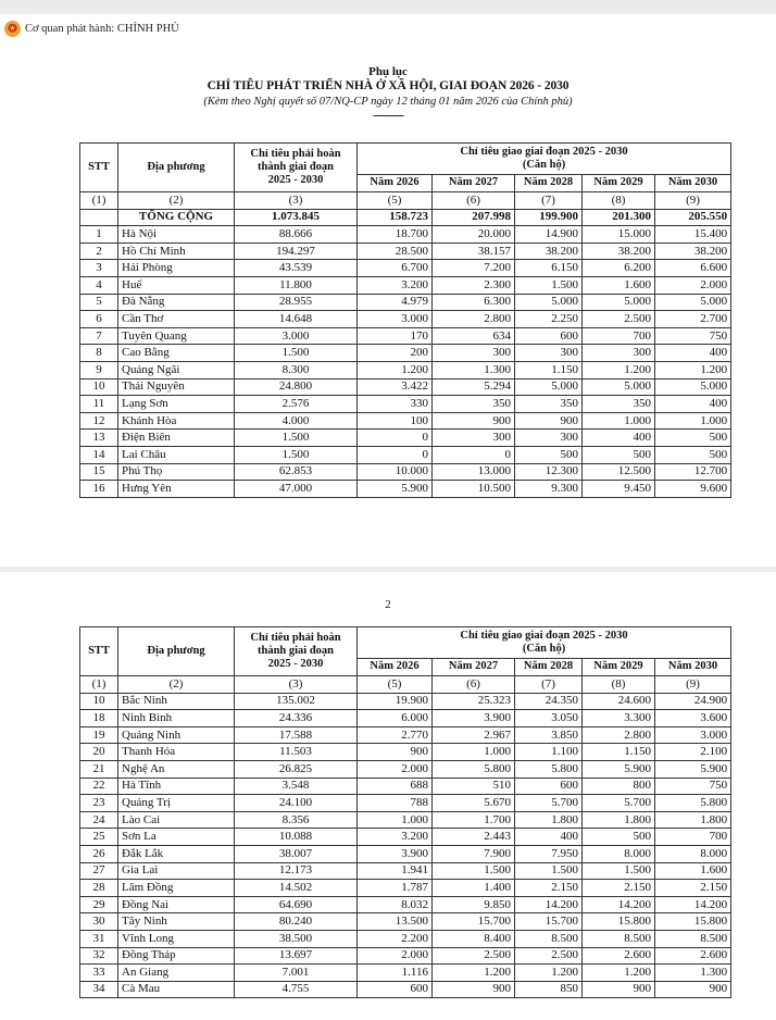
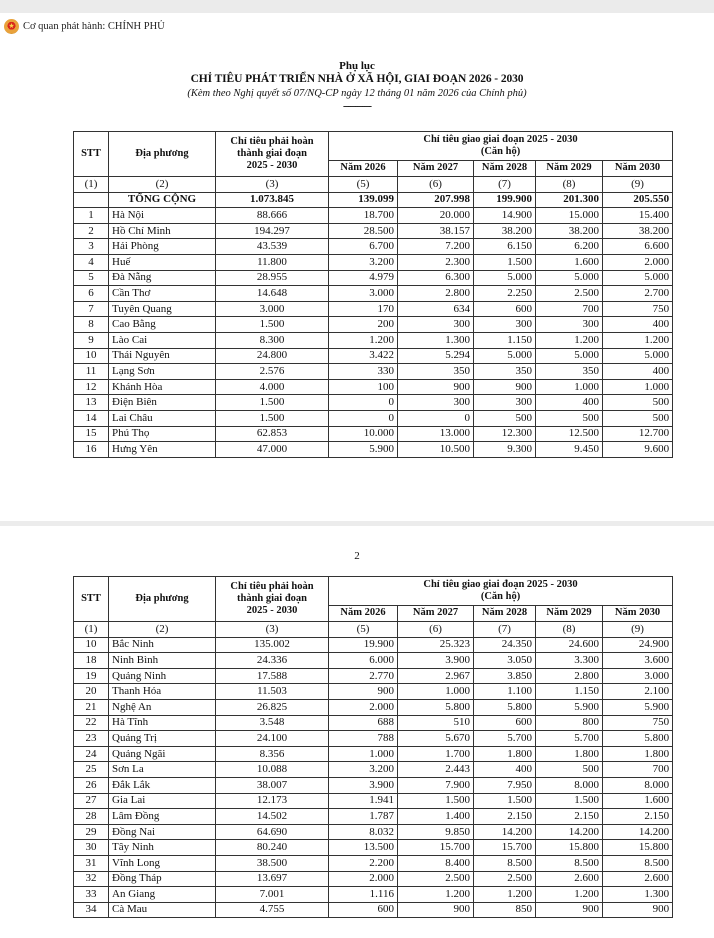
  Cơ quan phát hành: CHÍNH PHỦ
  Phụ lục
  CHỈ TIÊU PHÁT TRIỂN NHÀ Ở XÃ HỘI, GIAI ĐOẠN 2026 - 2030
  (Kèm theo Nghị quyết số 07/NQ-CP ngày 12 tháng 01 năm 2026 của Chính phủ)
  ------------
  STT	Địa phương	Chỉ tiêu phải hoàn thành giai đoạn 2025 - 2030	Chỉ tiêu giao giai đoạn 2025 - 2030 (Căn hộ)
  Năm 2026	Năm 2027	Năm 2028	Năm 2029	Năm 2030
  (1)	(2)	(3)	(5)	(6)	(7)	(8)	(9)
- 	TỔNG CỘNG	1.073.845	158.723	207.998	199.900	201.300	205.550
+ 	TỔNG CỘNG	1.073.845	139.099	207.998	199.900	201.300	205.550
  1	Hà Nội	88.666	18.700	20.000	14.900	15.000	15.400
  2	Hồ Chí Minh	194.297	28.500	38.157	38.200	38.200	38.200
  3	Hải Phòng	43.539	6.700	7.200	6.150	6.200	6.600
  4	Huế	11.800	3.200	2.300	1.500	1.600	2.000
  5	Đà Nẵng	28.955	4.979	6.300	5.000	5.000	5.000
  6	Cần Thơ	14.648	3.000	2.800	2.250	2.500	2.700
  7	Tuyên Quang	3.000	170	634	600	700	750
  8	Cao Bằng	1.500	200	300	300	300	400
- 9	Quảng Ngãi	8.300	1.200	1.300	1.150	1.200	1.200
+ 9	Lào Cai	8.300	1.200	1.300	1.150	1.200	1.200
  10	Thái Nguyên	24.800	3.422	5.294	5.000	5.000	5.000
  11	Lạng Sơn	2.576	330	350	350	350	400
  12	Khánh Hòa	4.000	100	900	900	1.000	1.000
  13	Điện Biên	1.500	0	300	300	400	500
  14	Lai Châu	1.500	0	0	500	500	500
  15	Phú Thọ	62.853	10.000	13.000	12.300	12.500	12.700
  16	Hưng Yên	47.000	5.900	10.500	9.300	9.450	9.600
  2
  STT	Địa phương	Chỉ tiêu phải hoàn thành giai đoạn 2025 - 2030	Chỉ tiêu giao giai đoạn 2025 - 2030 (Căn hộ)
  Năm 2026	Năm 2027	Năm 2028	Năm 2029	Năm 2030
  (1)	(2)	(3)	(5)	(6)	(7)	(8)	(9)
  10	Bắc Ninh	135.002	19.900	25.323	24.350	24.600	24.900
  18	Ninh Bình	24.336	6.000	3.900	3.050	3.300	3.600
  19	Quảng Ninh	17.588	2.770	2.967	3.850	2.800	3.000
  20	Thanh Hóa	11.503	900	1.000	1.100	1.150	2.100
  21	Nghệ An	26.825	2.000	5.800	5.800	5.900	5.900
  22	Hà Tĩnh	3.548	688	510	600	800	750
  23	Quảng Trị	24.100	788	5.670	5.700	5.700	5.800
- 24	Lào Cai	8.356	1.000	1.700	1.800	1.800	1.800
+ 24	Quảng Ngãi	8.356	1.000	1.700	1.800	1.800	1.800
  25	Sơn La	10.088	3.200	2.443	400	500	700
  26	Đắk Lắk	38.007	3.900	7.900	7.950	8.000	8.000
  27	Gia Lai	12.173	1.941	1.500	1.500	1.500	1.600
  28	Lâm Đồng	14.502	1.787	1.400	2.150	2.150	2.150
  29	Đồng Nai	64.690	8.032	9.850	14.200	14.200	14.200
  30	Tây Ninh	80.240	13.500	15.700	15.700	15.800	15.800
  31	Vĩnh Long	38.500	2.200	8.400	8.500	8.500	8.500
  32	Đồng Tháp	13.697	2.000	2.500	2.500	2.600	2.600
  33	An Giang	7.001	1.116	1.200	1.200	1.200	1.300
  34	Cà Mau	4.755	600	900	850	900	900
